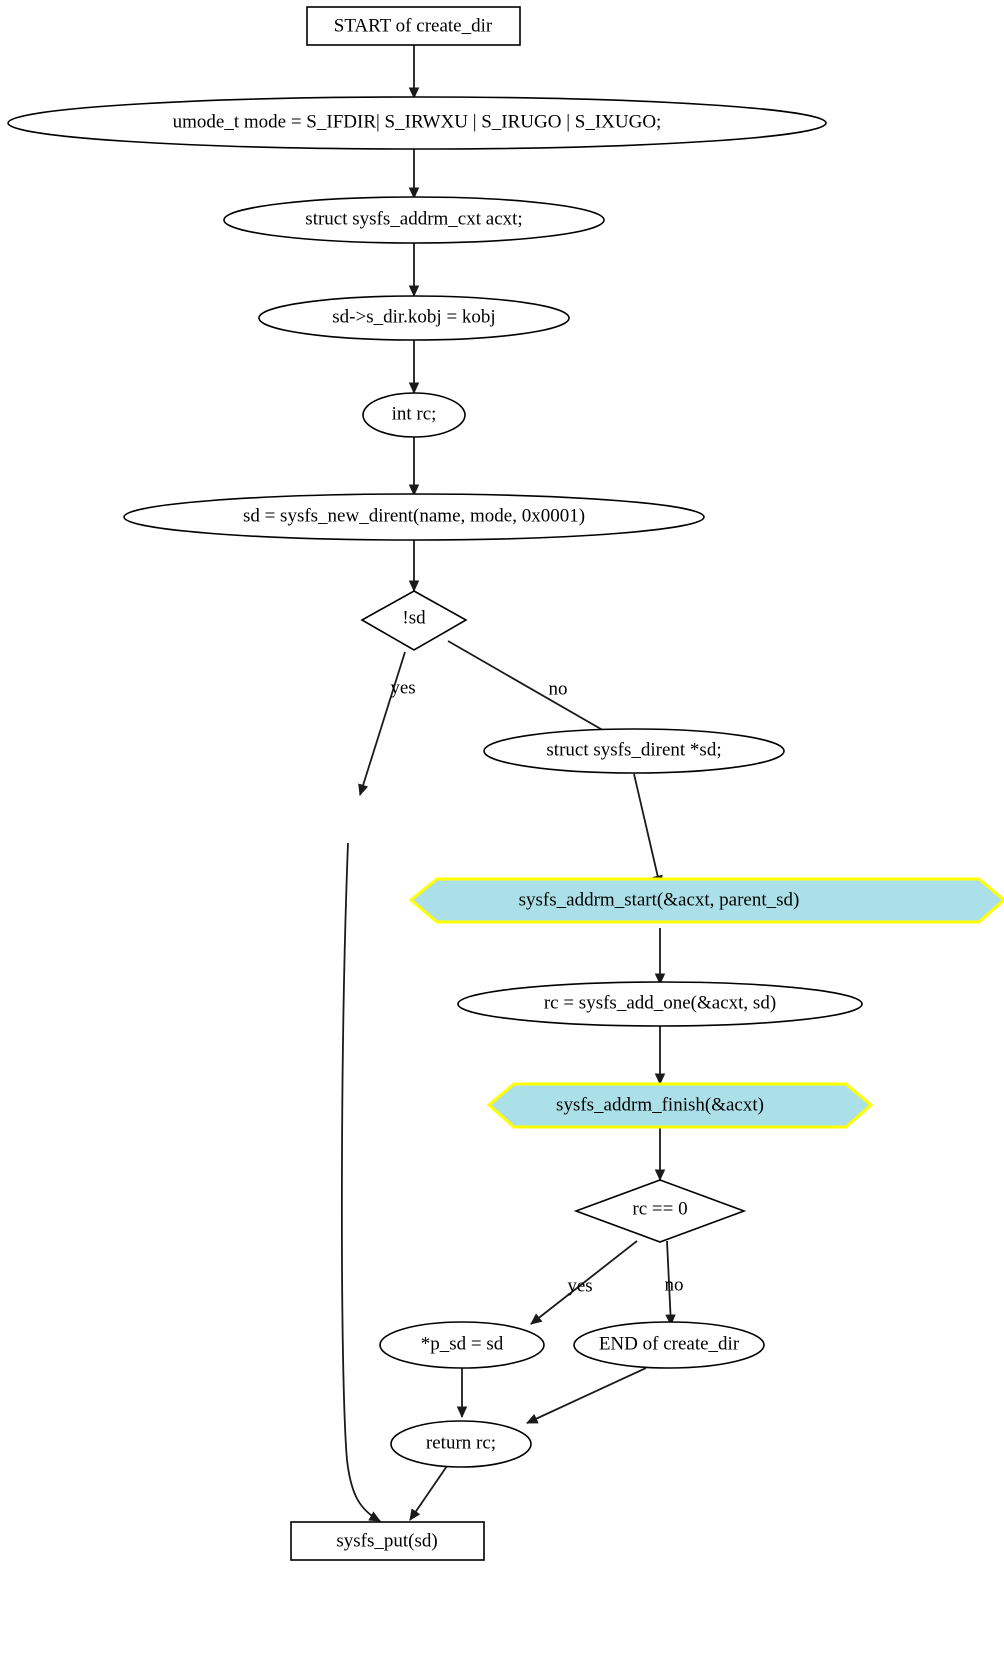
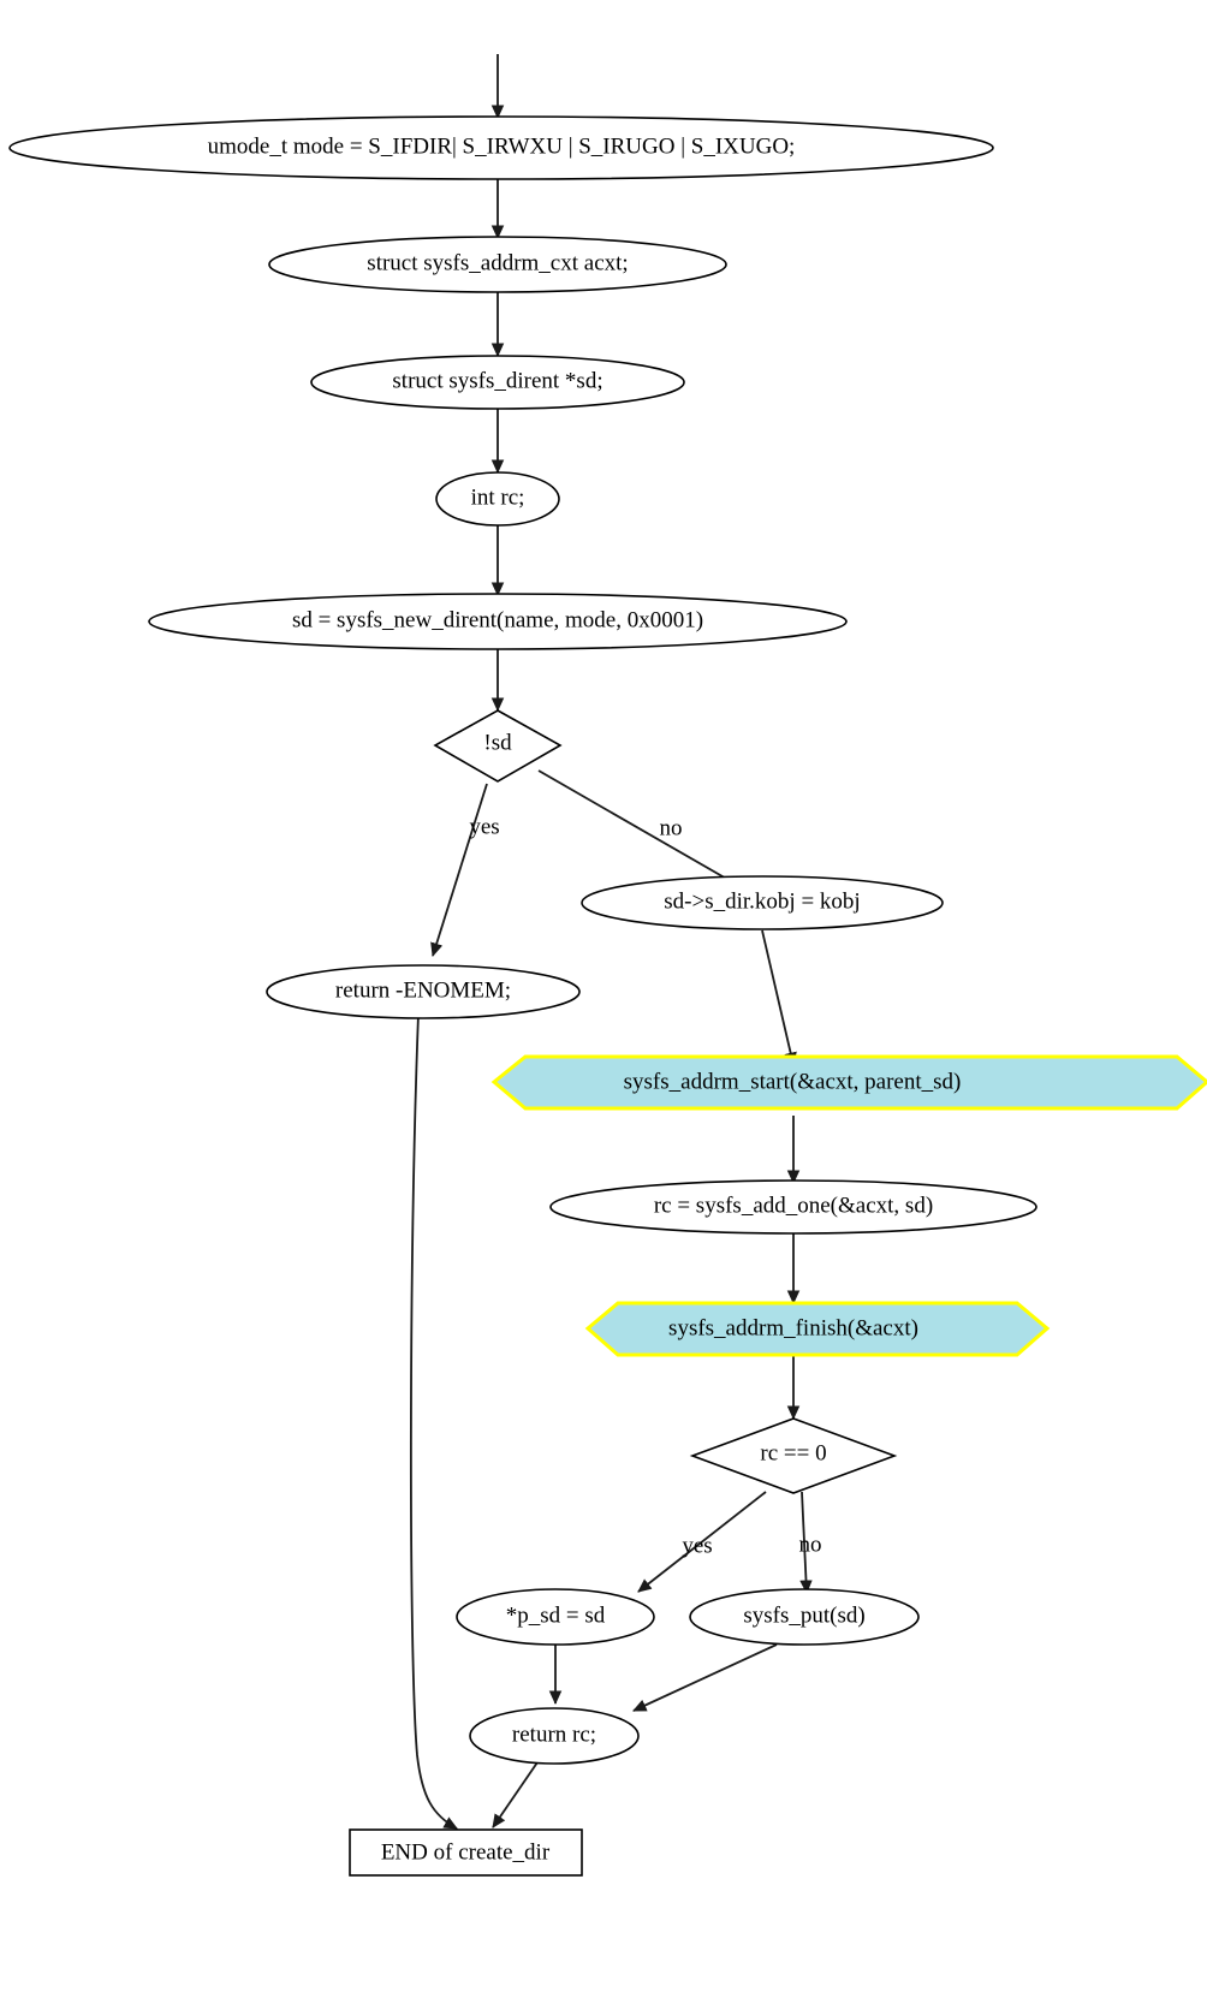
  yes
  no
  yes
  no
- START of create_dir
  umode_t mode = S_IFDIR| S_IRWXU | S_IRUGO | S_IXUGO;
  struct sysfs_addrm_cxt acxt;
- sd->s_dir.kobj = kobj
+ struct sysfs_dirent *sd;
  int rc;
  sd = sysfs_new_dirent(name, mode, 0x0001)
  !sd
+ return -ENOMEM;
- struct sysfs_dirent *sd;
+ sd->s_dir.kobj = kobj
  sysfs_addrm_start(&acxt, parent_sd)
  rc = sysfs_add_one(&acxt, sd)
  sysfs_addrm_finish(&acxt)
  rc == 0
  *p_sd = sd
- END of create_dir
+ sysfs_put(sd)
  return rc;
- sysfs_put(sd)
+ END of create_dir
